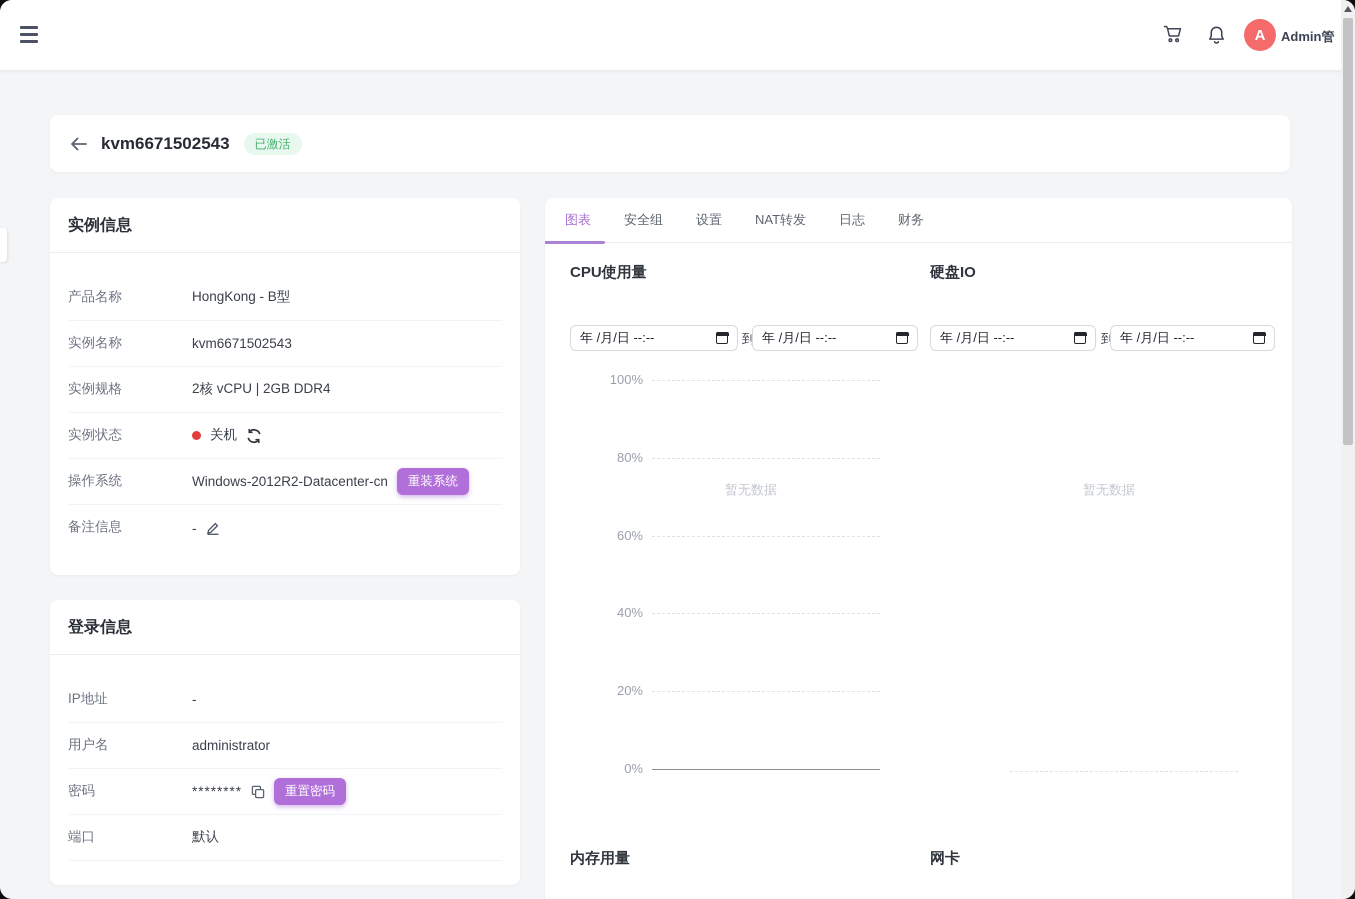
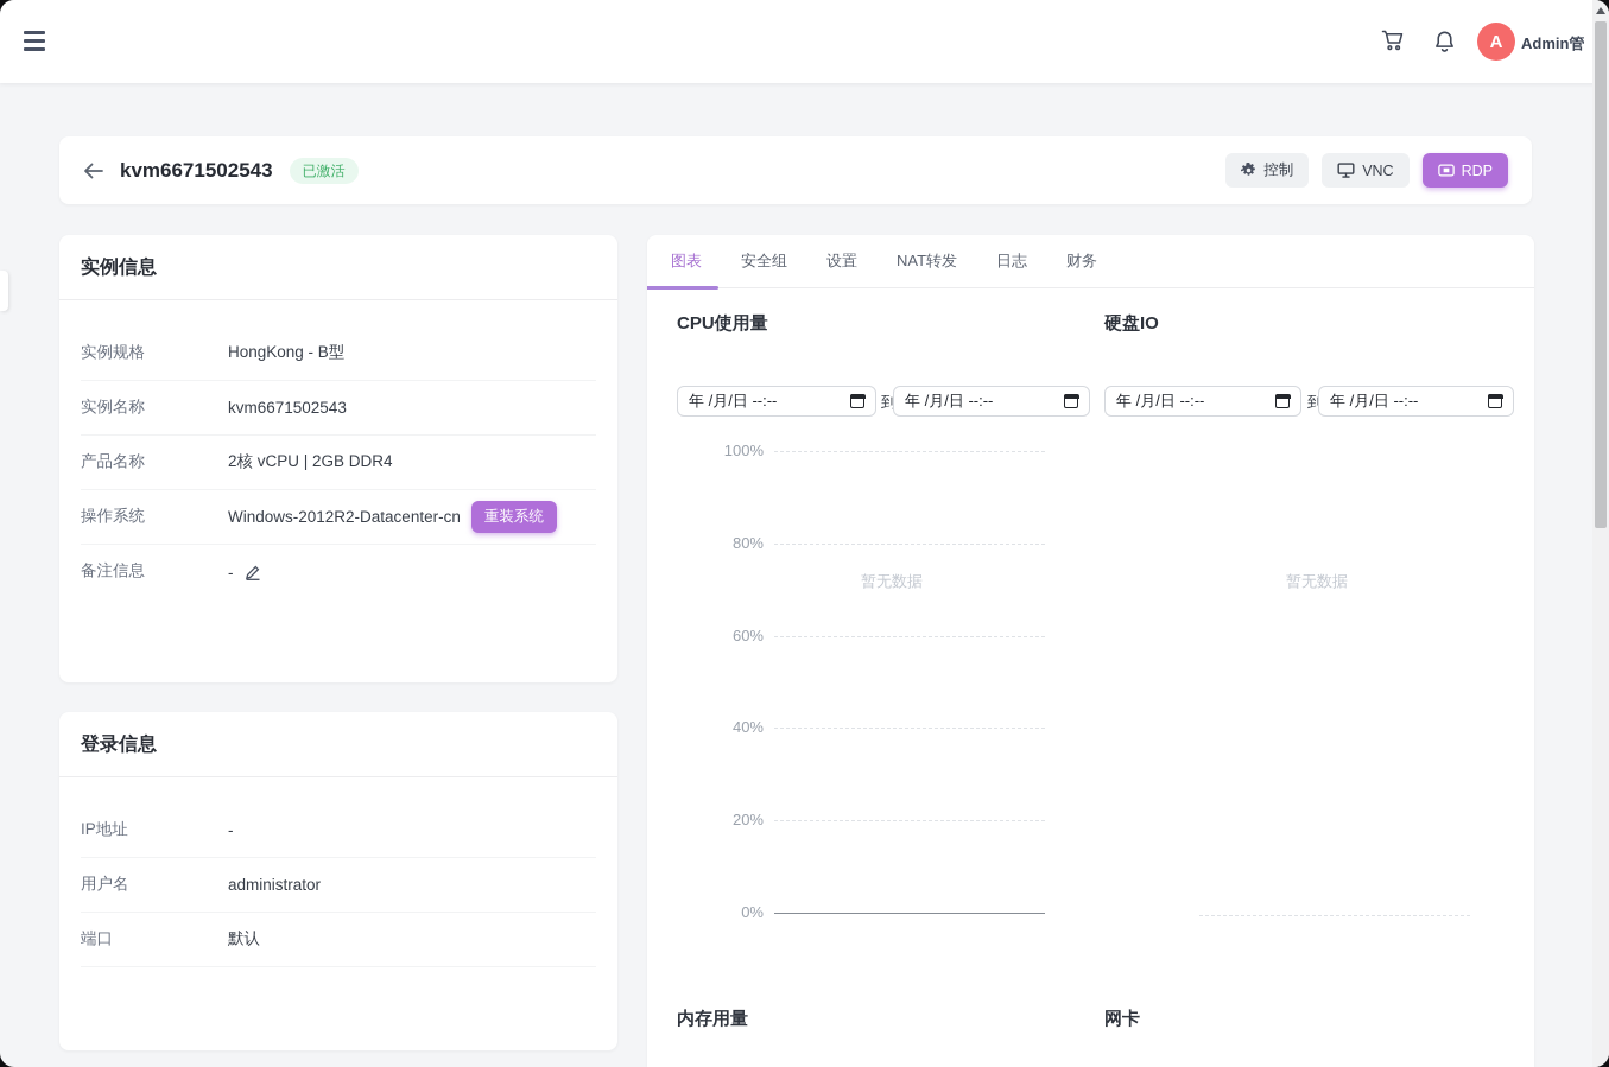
  A
  Admin管
  kvm6671502543
  已激活
+ 控制
+ VNC
+ RDP
  实例信息
- 产品名称
+ 实例规格
  HongKong - B型
  实例名称
  kvm6671502543
- 实例规格
+ 产品名称
  2核 vCPU | 2GB DDR4
- 实例状态
- 关机
  操作系统
  Windows-2012R2-Datacenter-cn
  重装系统
  备注信息
  -
  登录信息
  IP地址
  -
  用户名
  administrator
- 密码
- ********
- 重置密码
  端口
  默认
  图表
  安全组
  设置
  NAT转发
  日志
  财务
  CPU使用量
  硬盘IO
  内存用量
  网卡
  年 /月/日 --:--
  到
  年 /月/日 --:--
  年 /月/日 --:--
  到
  年 /月/日 --:--
  100%
  80%
  60%
  40%
  20%
  0%
  暂无数据
  暂无数据
